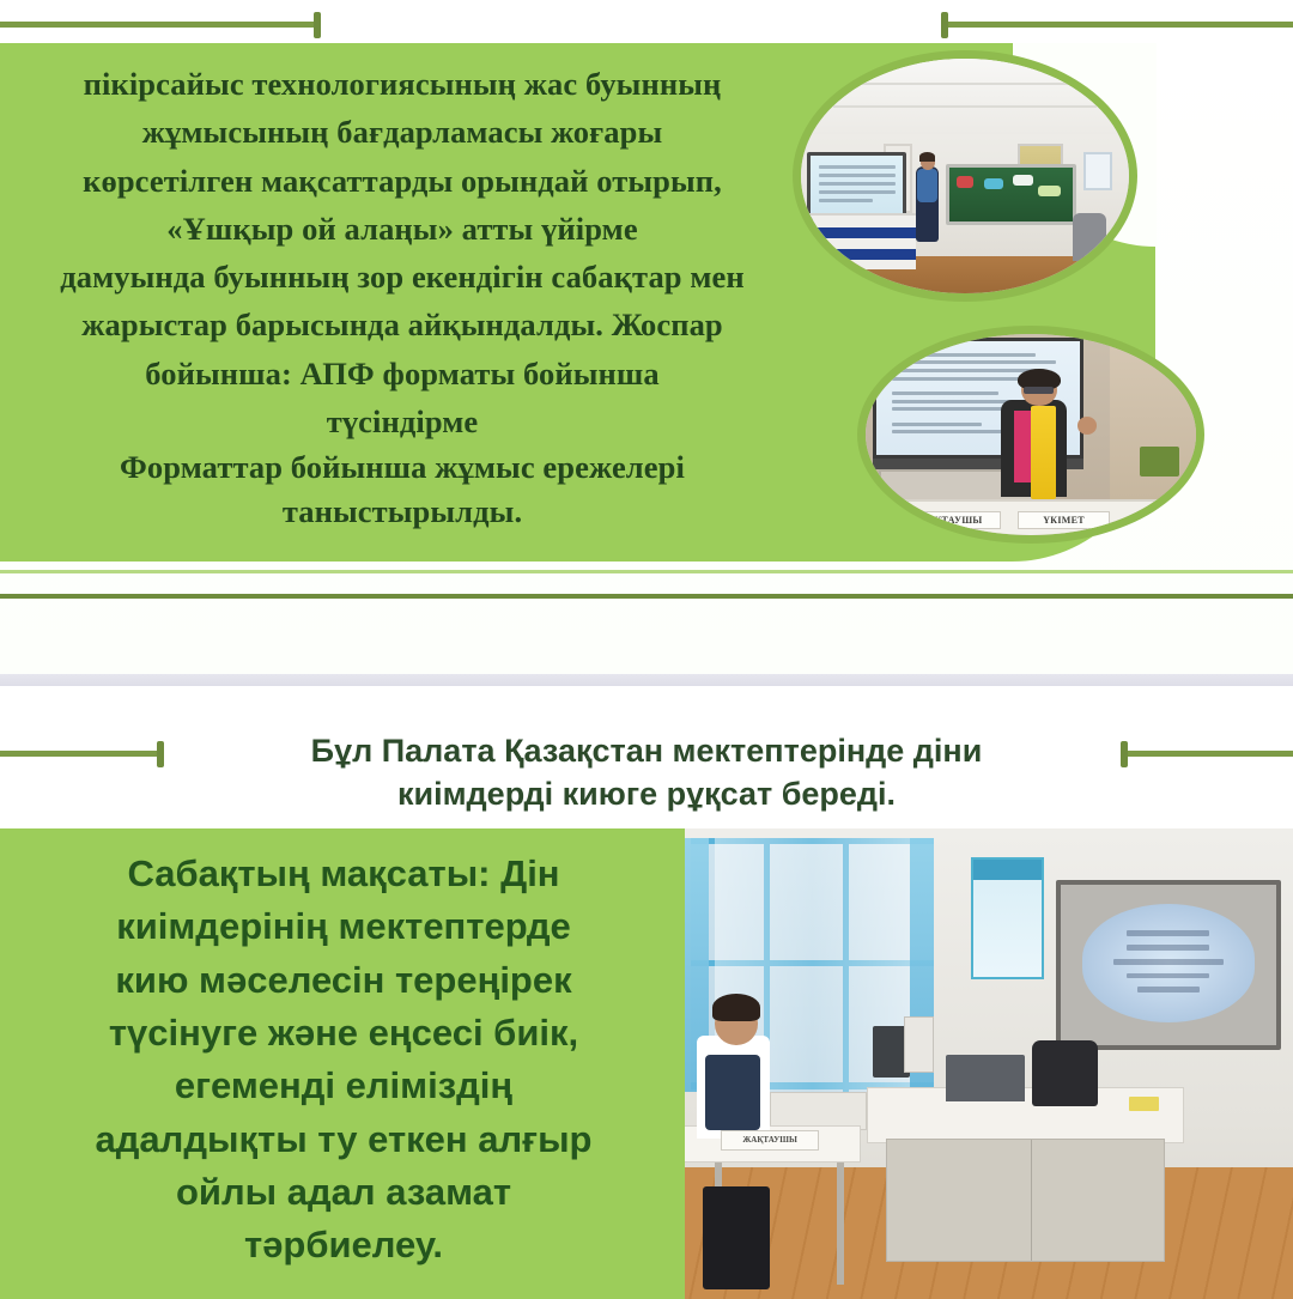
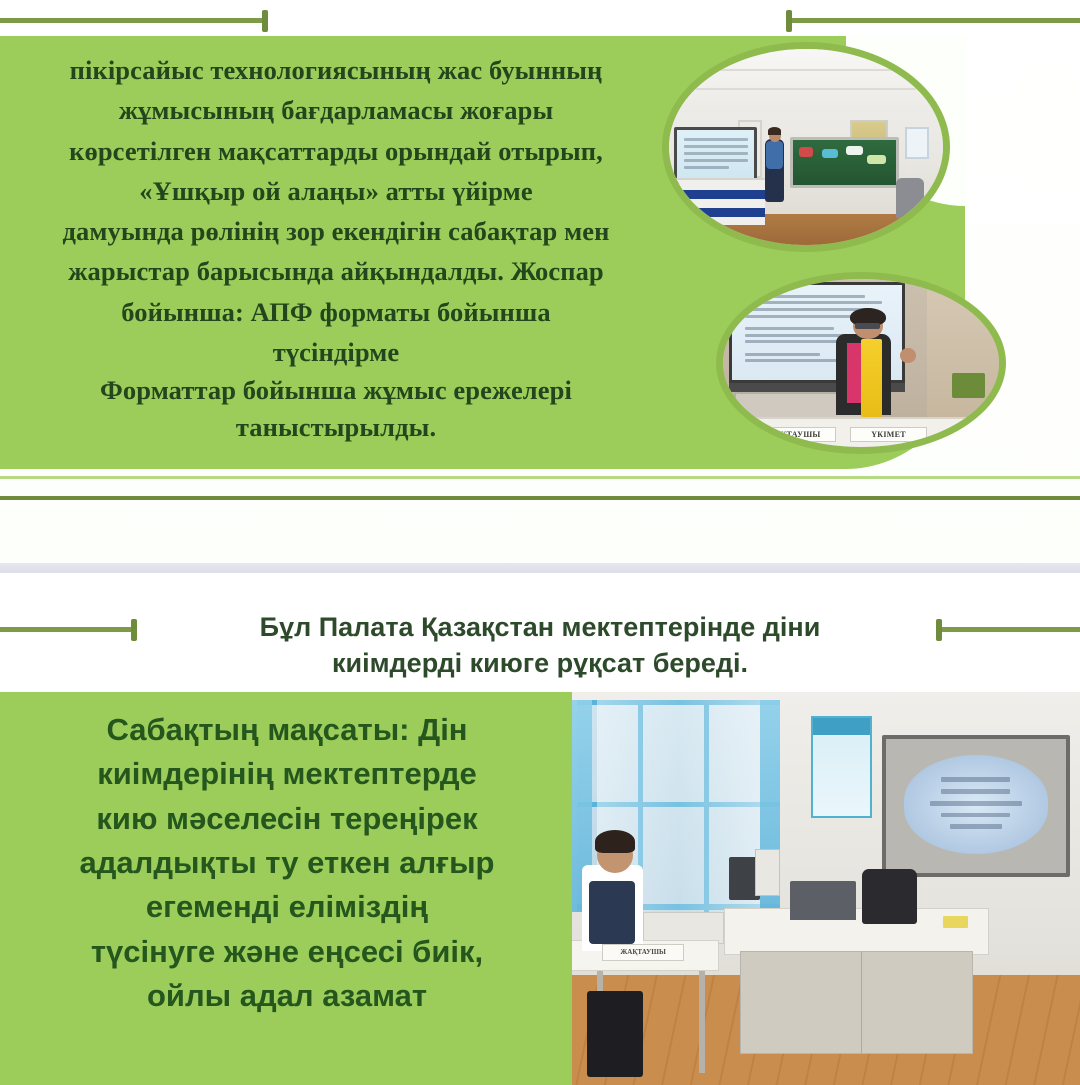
  пікірсайыс технологиясының жас буынның
  жұмысының бағдарламасы жоғары
  көрсетілген мақсаттарды орындай отырып,
  «Ұшқыр ой алаңы» атты үйірме
- дамуында буынның зор екендігін сабақтар мен
+ дамуында рөлінің зор екендігін сабақтар мен
  жарыстар барысында айқындалды. Жоспар
  бойынша: АПФ форматы бойынша
  түсіндірме
  Форматтар бойынша жұмыс ережелері
  таныстырылды.
  ЖАҚТАУШЫ
  ҮКІМЕТ
  Бұл Палата Қазақстан мектептерінде діни
  киімдерді киюге рұқсат береді.
  Сабақтың мақсаты: Дін
  киімдерінің мектептерде
  кию мәселесін тереңірек
- түсінуге және еңсесі биік,
+ адалдықты ту еткен алғыр
  егеменді еліміздің
- адалдықты ту еткен алғыр
+ түсінуге және еңсесі биік,
  ойлы адал азамат
- тәрбиелеу.
  ЖАҚТАУШЫ
